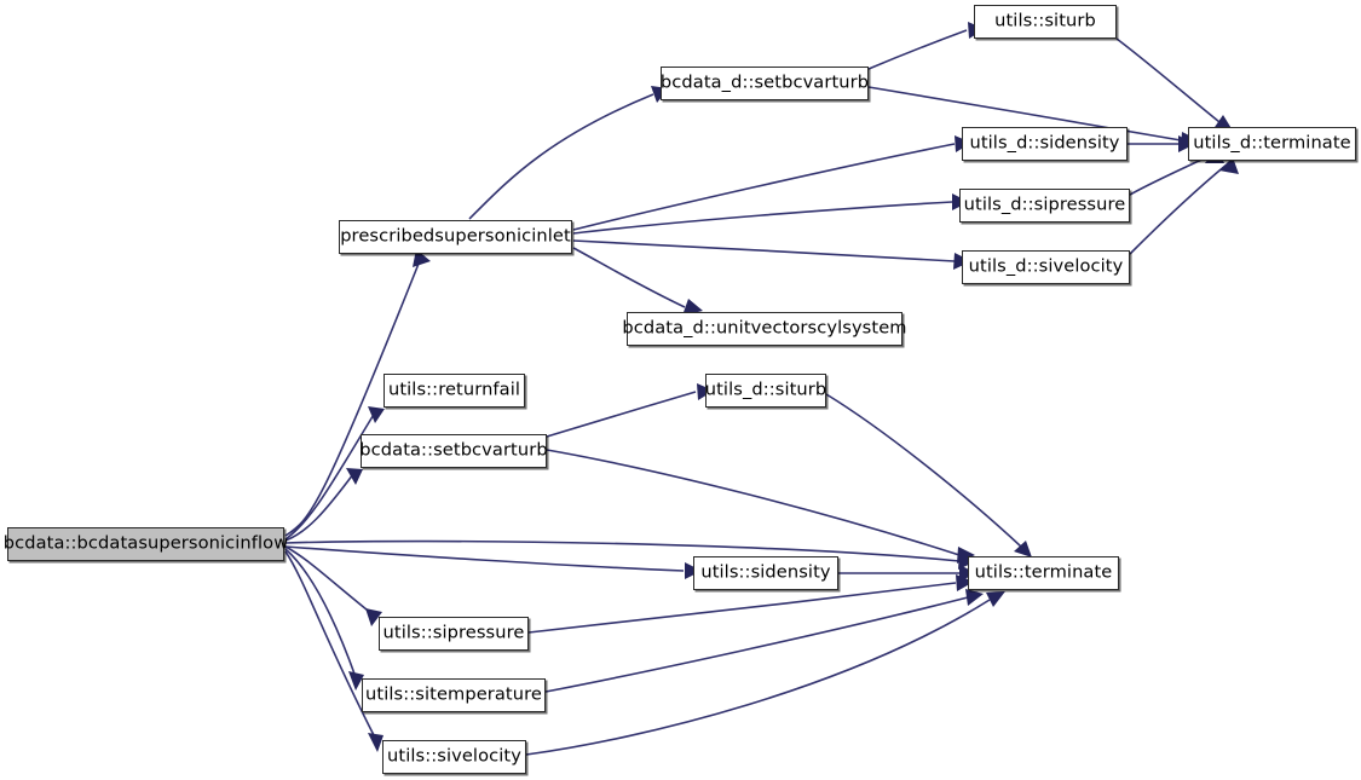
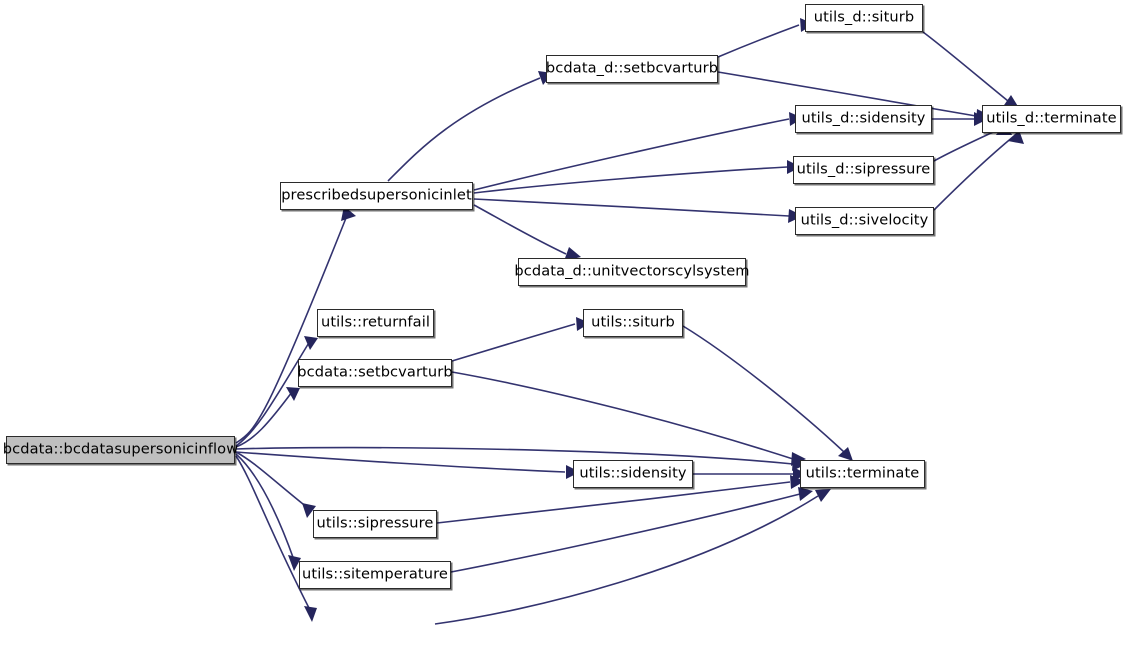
  bcdata::bcdatasupersonicinflow
  prescribedsupersonicinlet
  bcdata_d::setbcvarturb
- utils::siturb
+ utils_d::siturb
  utils_d::terminate
  utils_d::sidensity
  utils_d::sipressure
  utils_d::sivelocity
  bcdata_d::unitvectorscylsystem
  utils::returnfail
  bcdata::setbcvarturb
- utils_d::siturb
+ utils::siturb
  utils::sidensity
  utils::terminate
  utils::sipressure
  utils::sitemperature
- utils::sivelocity
